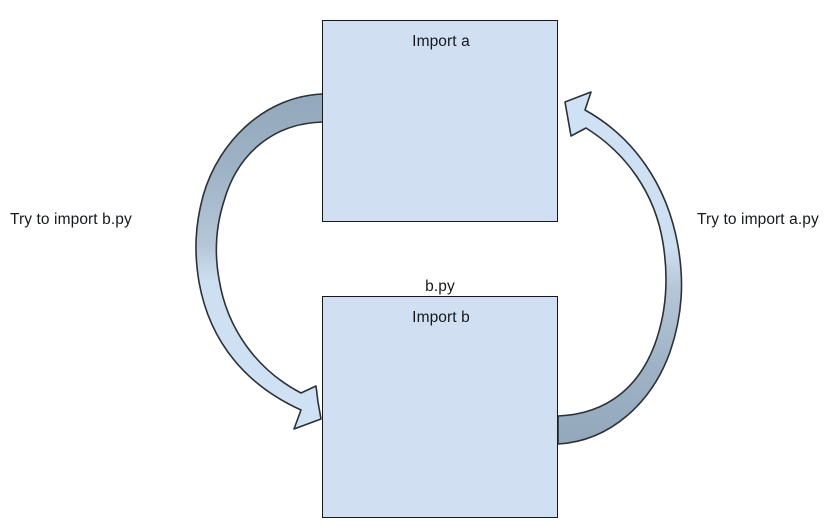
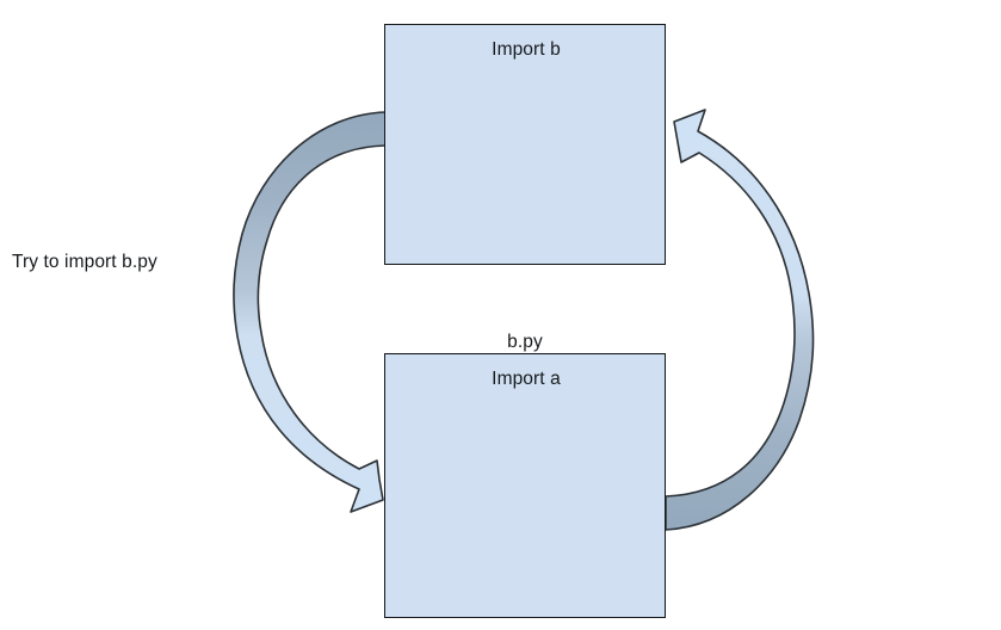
- Import a
+ Import b
  b.py
- Import b
+ Import a
  Try to import b.py
- Try to import a.py
